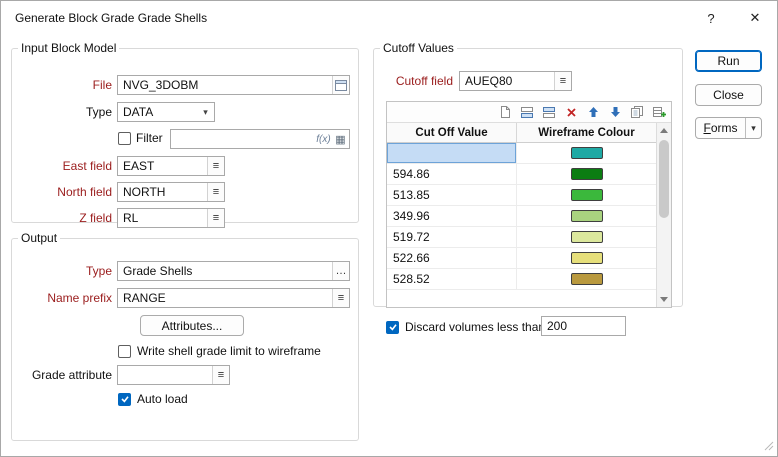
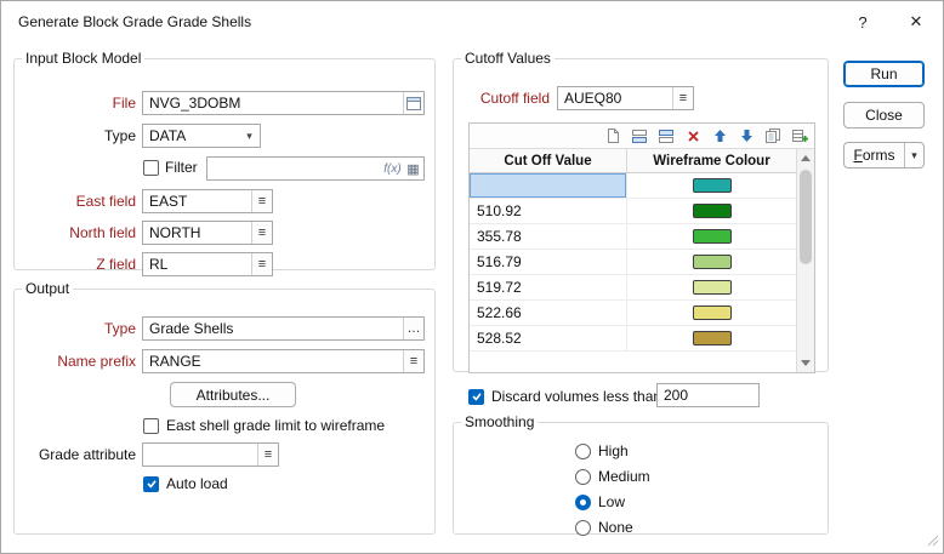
  Generate Block Grade Grade Shells
  ?
  ✕
  Input Block Model
  File
  NVG_3DOBM
  Type
  DATA
  ▾
  Filter
  f(x)
  ▦
  East field
  EAST
  ≡
  North field
  NORTH
  ≡
  Z field
  RL
  ≡
  Output
  Type
  Grade Shells
  …
  Name prefix
  RANGE
  ≡
  Attributes...
- Write shell grade limit to wireframe
+ East shell grade limit to wireframe
  Grade attribute
  ≡
  Auto load
  Cutoff Values
  Cutoff field
  AUEQ80
  ≡
  Cut Off Value
  Wireframe Colour
- 594.86
+ 510.92
- 513.85
+ 355.78
- 349.96
+ 516.79
  519.72
  522.66
  528.52
  Discard volumes less tha
  200
+ Smoothing
+ High
+ Medium
+ Low
+ None
  Run
  Close
  Forms
  ▾
